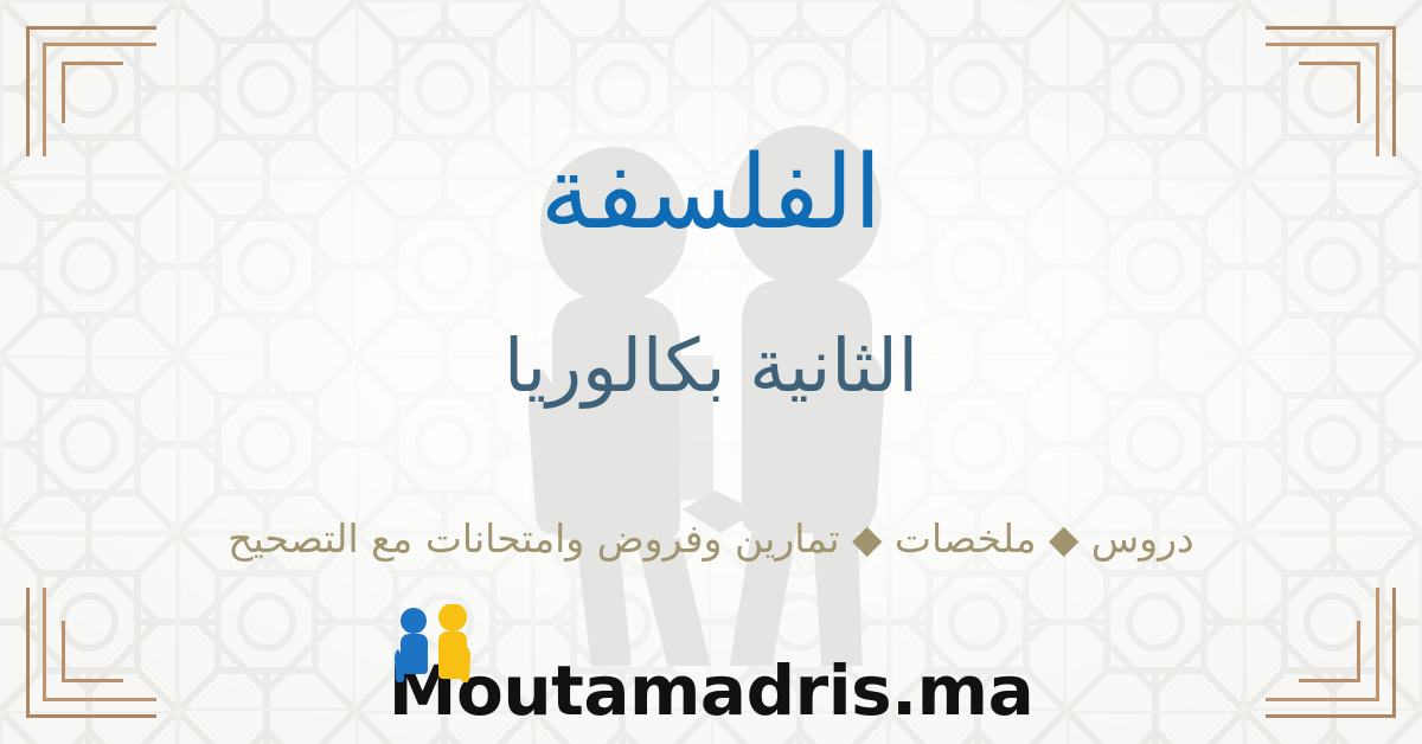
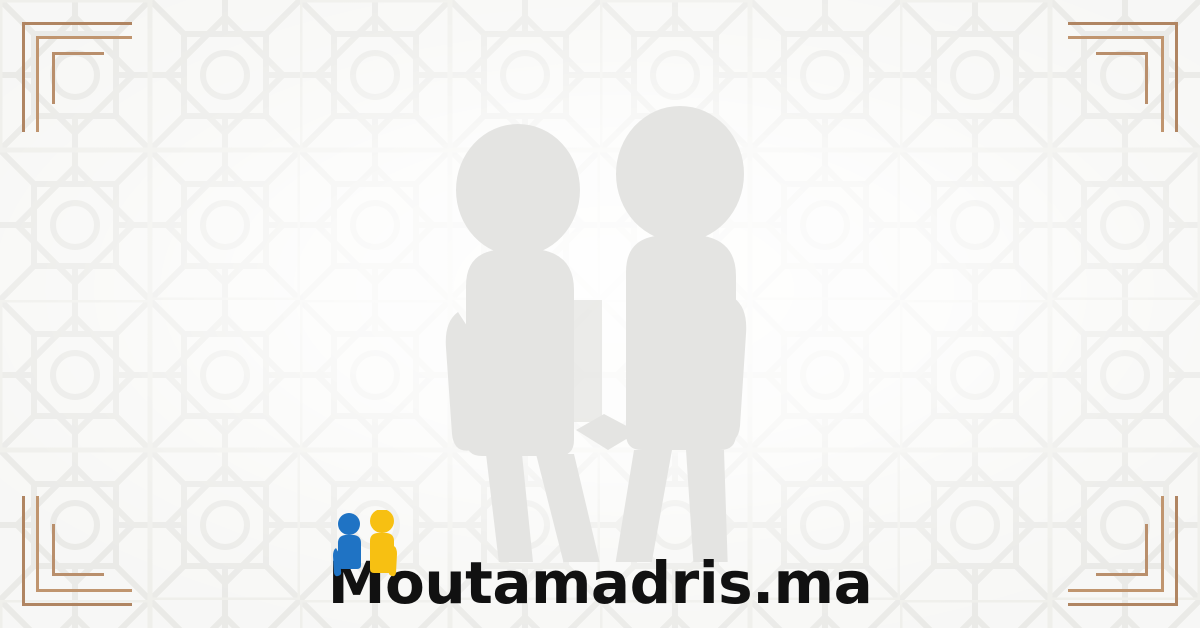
- الفلسفة
- الثانية بكالوريا
- دروس ◆ ملخصات ◆ تمارين وفروض وامتحانات مع التصحيح
  Moutamadris.ma
